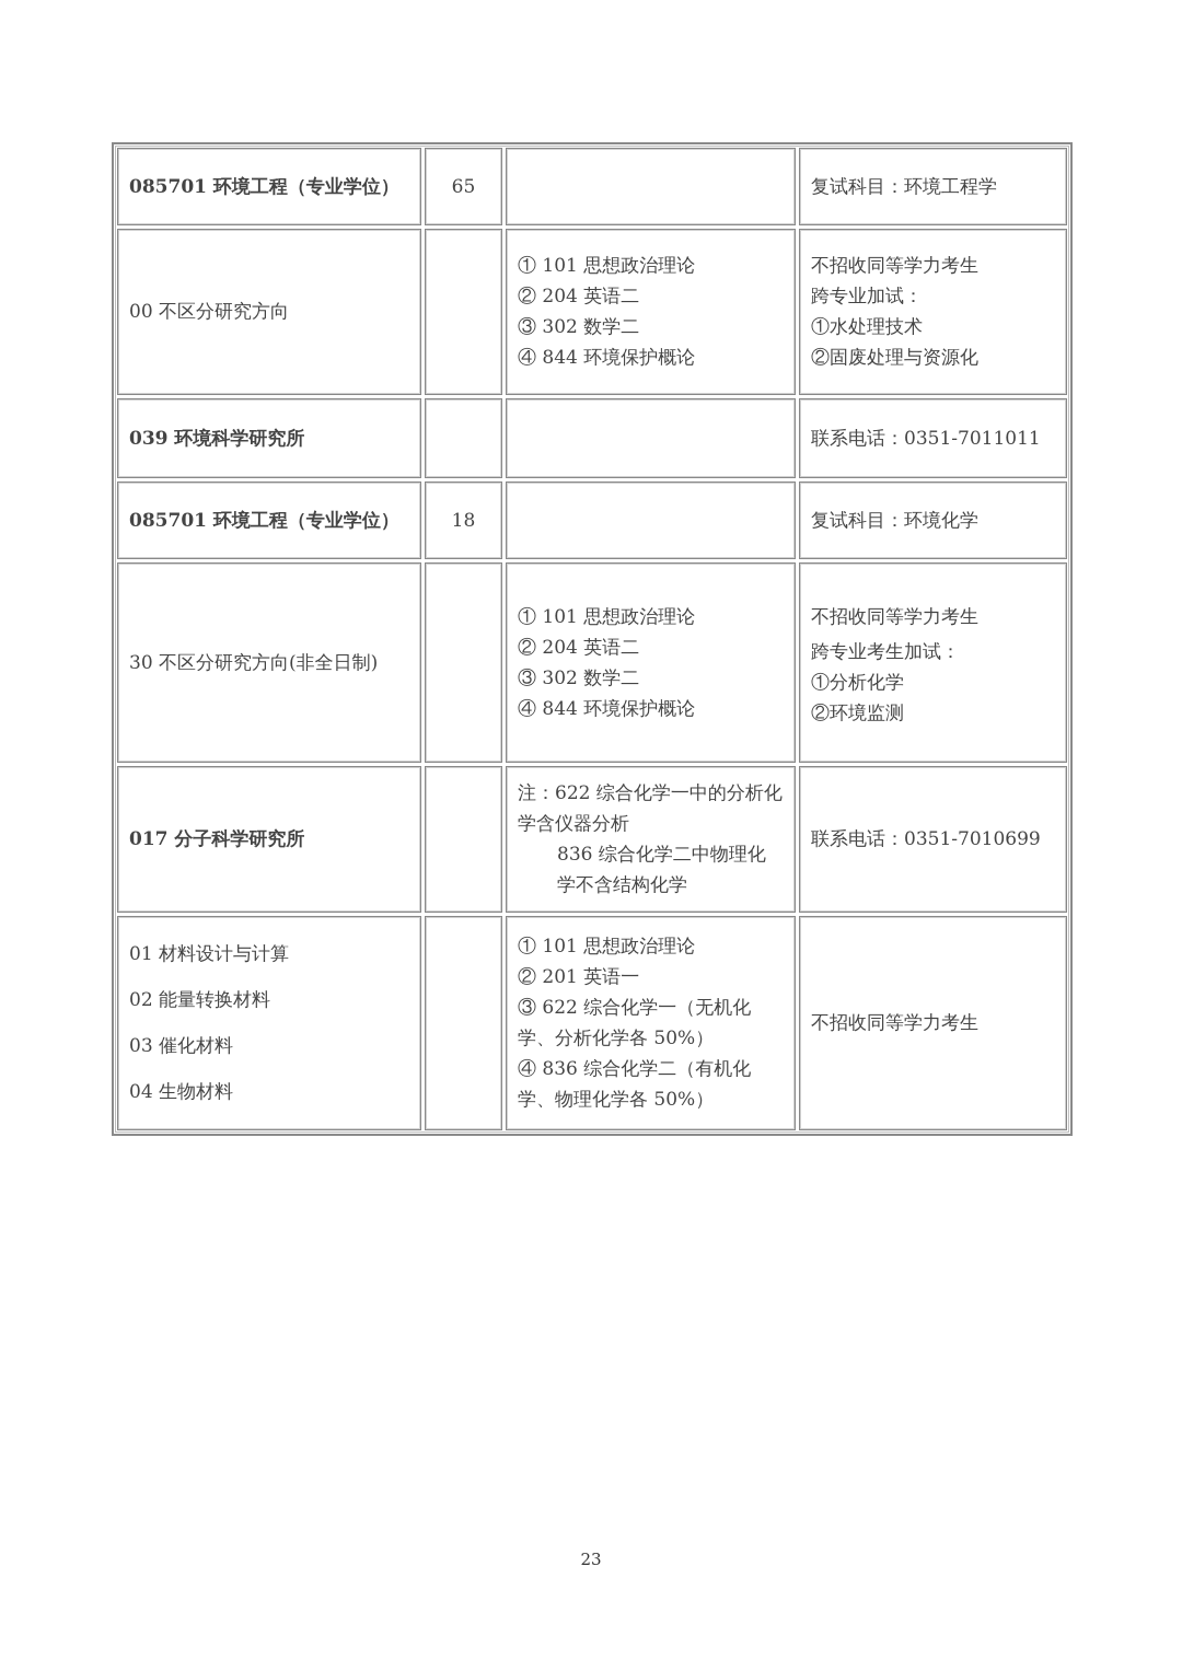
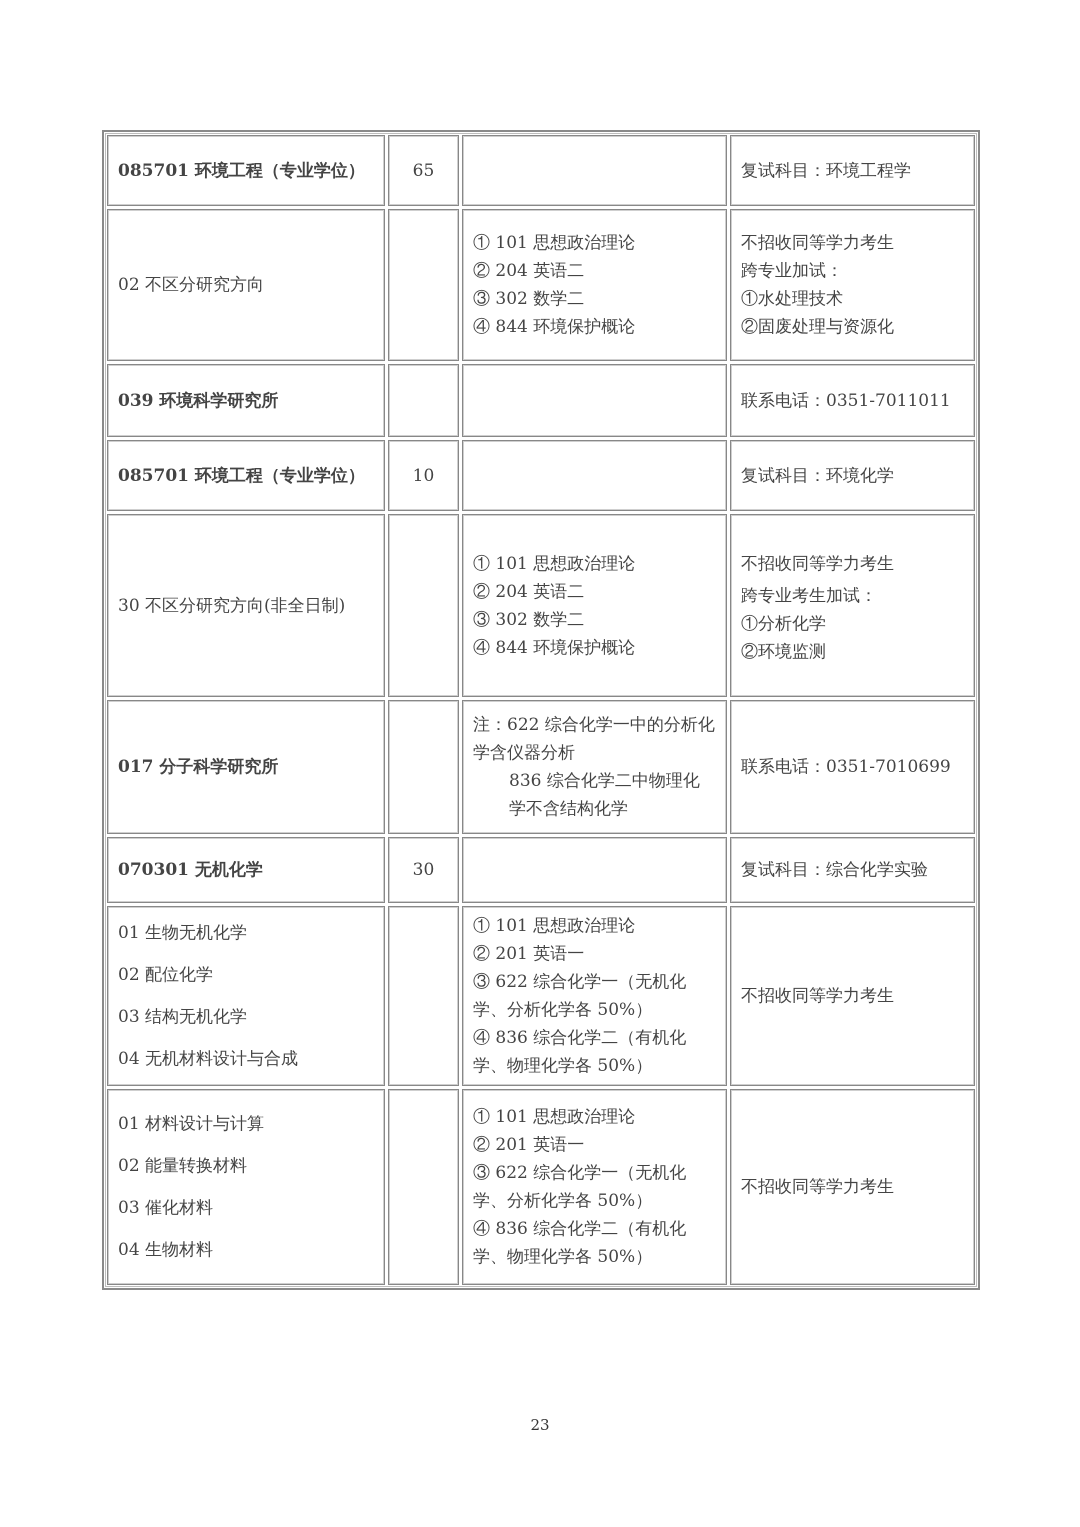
  085701 环境工程（专业学位）	65		复试科目：环境工程学
- 00 不区分研究方向		① 101 思想政治理论 ② 204 英语二 ③ 302 数学二 ④ 844 环境保护概论	不招收同等学力考生 跨专业加试： ①水处理技术 ②固废处理与资源化
+ 02 不区分研究方向		① 101 思想政治理论 ② 204 英语二 ③ 302 数学二 ④ 844 环境保护概论	不招收同等学力考生 跨专业加试： ①水处理技术 ②固废处理与资源化
  039 环境科学研究所			联系电话：0351-7011011
- 085701 环境工程（专业学位）	18		复试科目：环境化学
+ 085701 环境工程（专业学位）	10		复试科目：环境化学
  30 不区分研究方向(非全日制)		① 101 思想政治理论 ② 204 英语二 ③ 302 数学二 ④ 844 环境保护概论	不招收同等学力考生 跨专业考生加试： ①分析化学 ②环境监测
  017 分子科学研究所		注：622 综合化学一中的分析化学含仪器分析 836 综合化学二中物理化学不含结构化学	联系电话：0351-7010699
+ 070301 无机化学	30		复试科目：综合化学实验
+ 01 生物无机化学 02 配位化学 03 结构无机化学 04 无机材料设计与合成		① 101 思想政治理论 ② 201 英语一 ③ 622 综合化学一（无机化学、分析化学各 50%） ④ 836 综合化学二（有机化学、物理化学各 50%）	不招收同等学力考生
  01 材料设计与计算 02 能量转换材料 03 催化材料 04 生物材料		① 101 思想政治理论 ② 201 英语一 ③ 622 综合化学一（无机化学、分析化学各 50%） ④ 836 综合化学二（有机化学、物理化学各 50%）	不招收同等学力考生
  23
